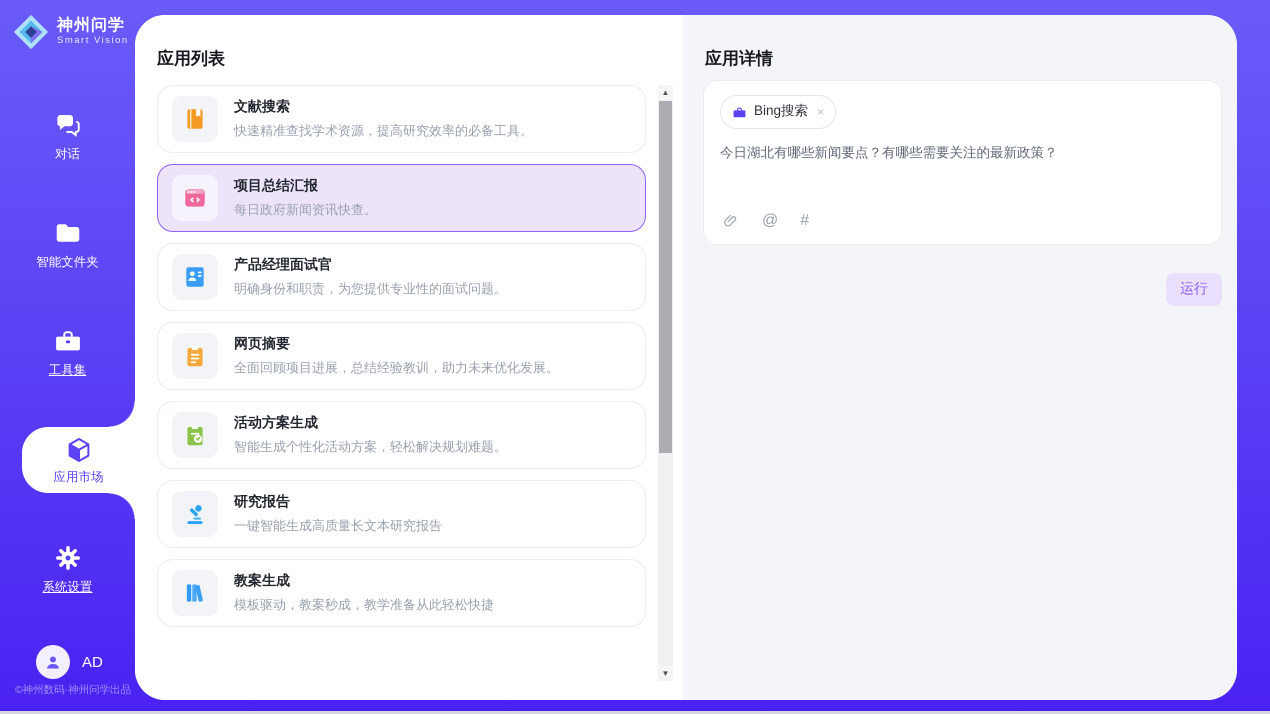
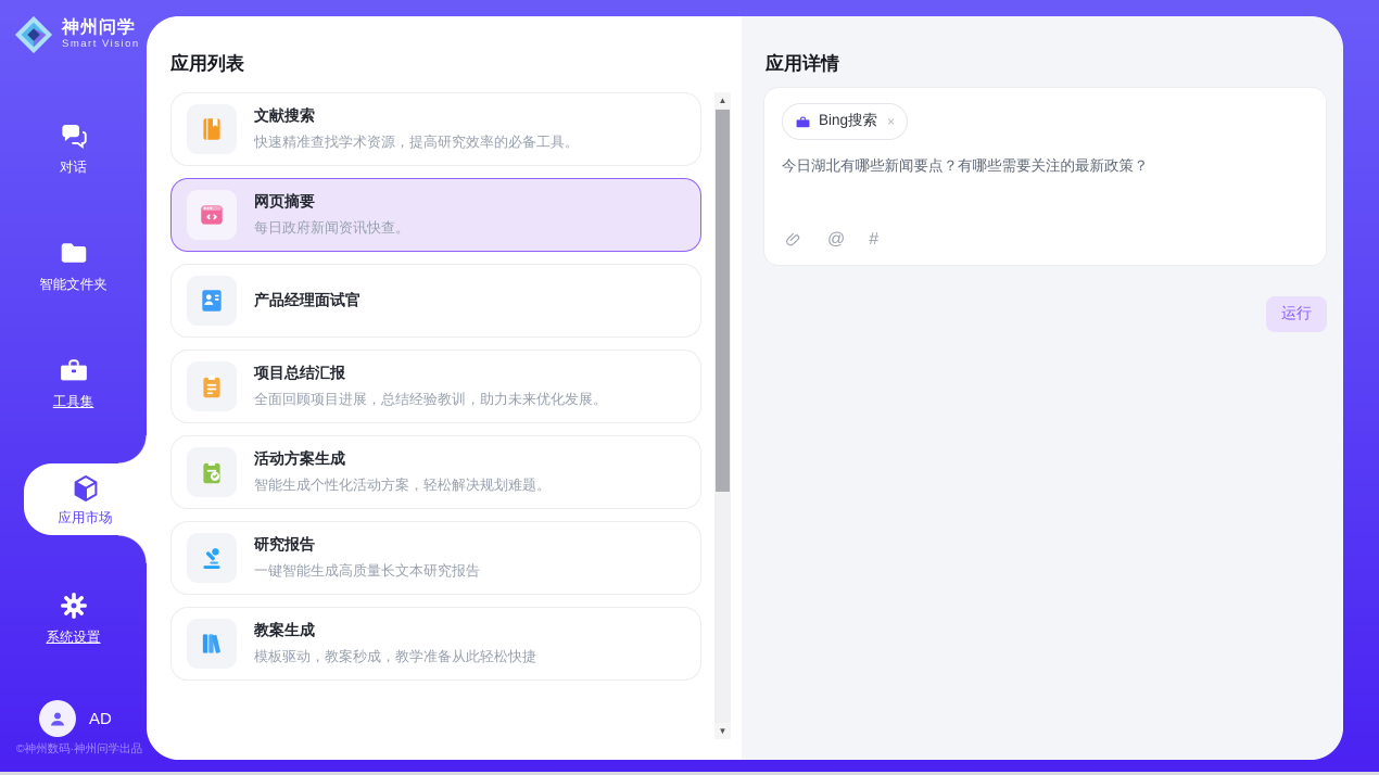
  神州问学
  Smart Vision
  对话
  智能文件夹
  工具集
  应用市场
  系统设置
  AD
  ©神州数码·神州问学出品
  应用列表
  文献搜索
  快速精准查找学术资源，提高研究效率的必备工具。
- 项目总结汇报
+ 网页摘要
  每日政府新闻资讯快查。
  产品经理面试官
- 明确身份和职责，为您提供专业性的面试问题。
- 网页摘要
+ 项目总结汇报
  全面回顾项目进展，总结经验教训，助力未来优化发展。
  活动方案生成
  智能生成个性化活动方案，轻松解决规划难题。
  研究报告
  一键智能生成高质量长文本研究报告
  教案生成
  模板驱动，教案秒成，教学准备从此轻松快捷
  ▲
  ▼
  应用详情
  Bing搜索
  ×
  今日湖北有哪些新闻要点？有哪些需要关注的最新政策？
  @
  #
  运行
